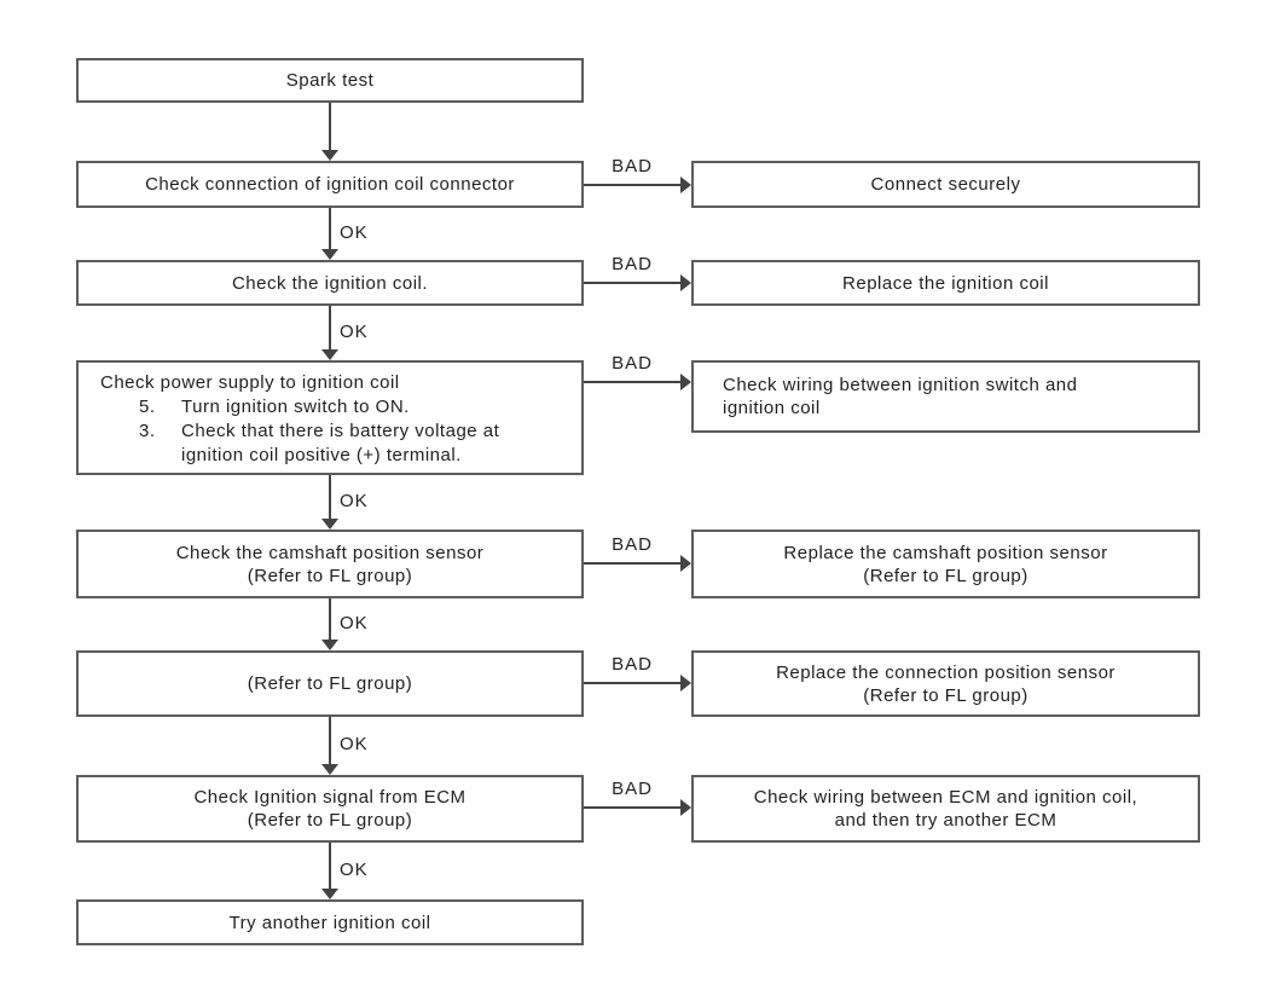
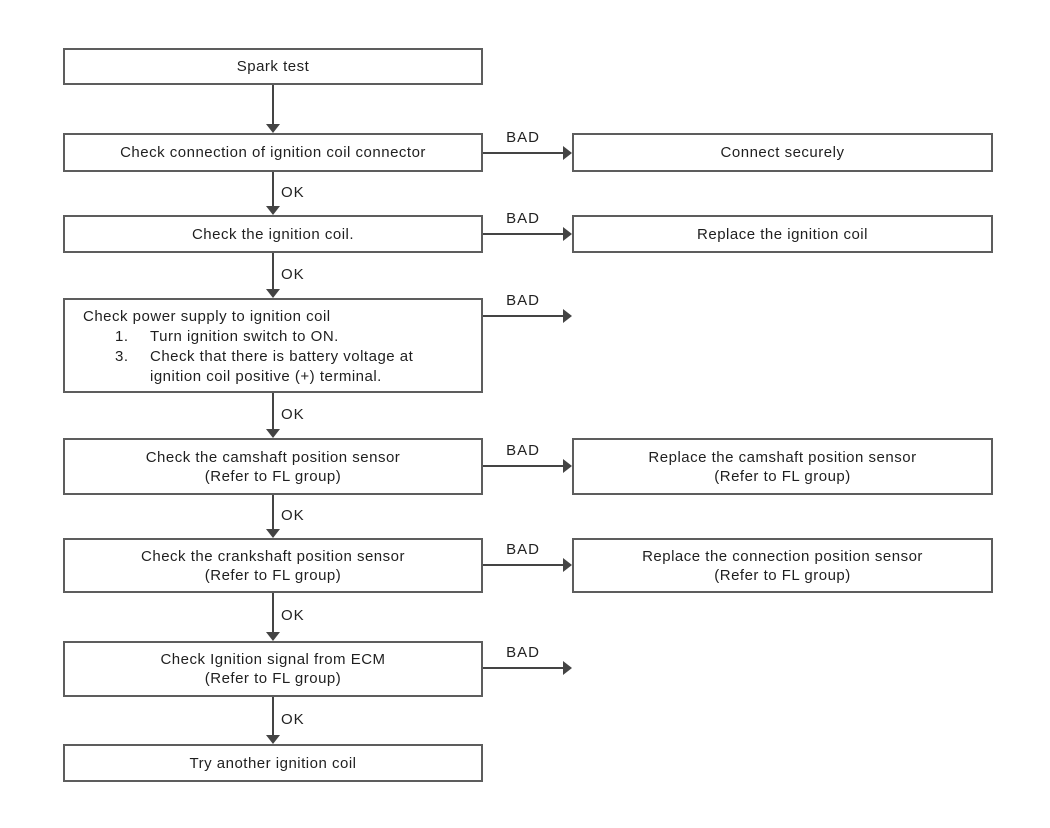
  Spark test
  Check connection of ignition coil connector
  BAD
  Connect securely
  OK
  Check the ignition coil.
  BAD
  Replace the ignition coil
  OK
  Check power supply to ignition coil
- 5. Turn ignition switch to ON.
+ 1. Turn ignition switch to ON.
  3. Check that there is battery voltage at
  ignition coil positive (+) terminal.
  BAD
- Check wiring between ignition switch and
- ignition coil
  OK
  Check the camshaft position sensor
  (Refer to FL group)
  BAD
  Replace the camshaft position sensor
  (Refer to FL group)
  OK
+ Check the crankshaft position sensor
  (Refer to FL group)
  BAD
  Replace the connection position sensor
  (Refer to FL group)
  OK
  Check Ignition signal from ECM
  (Refer to FL group)
  BAD
- Check wiring between ECM and ignition coil,
- and then try another ECM
  OK
  Try another ignition coil
